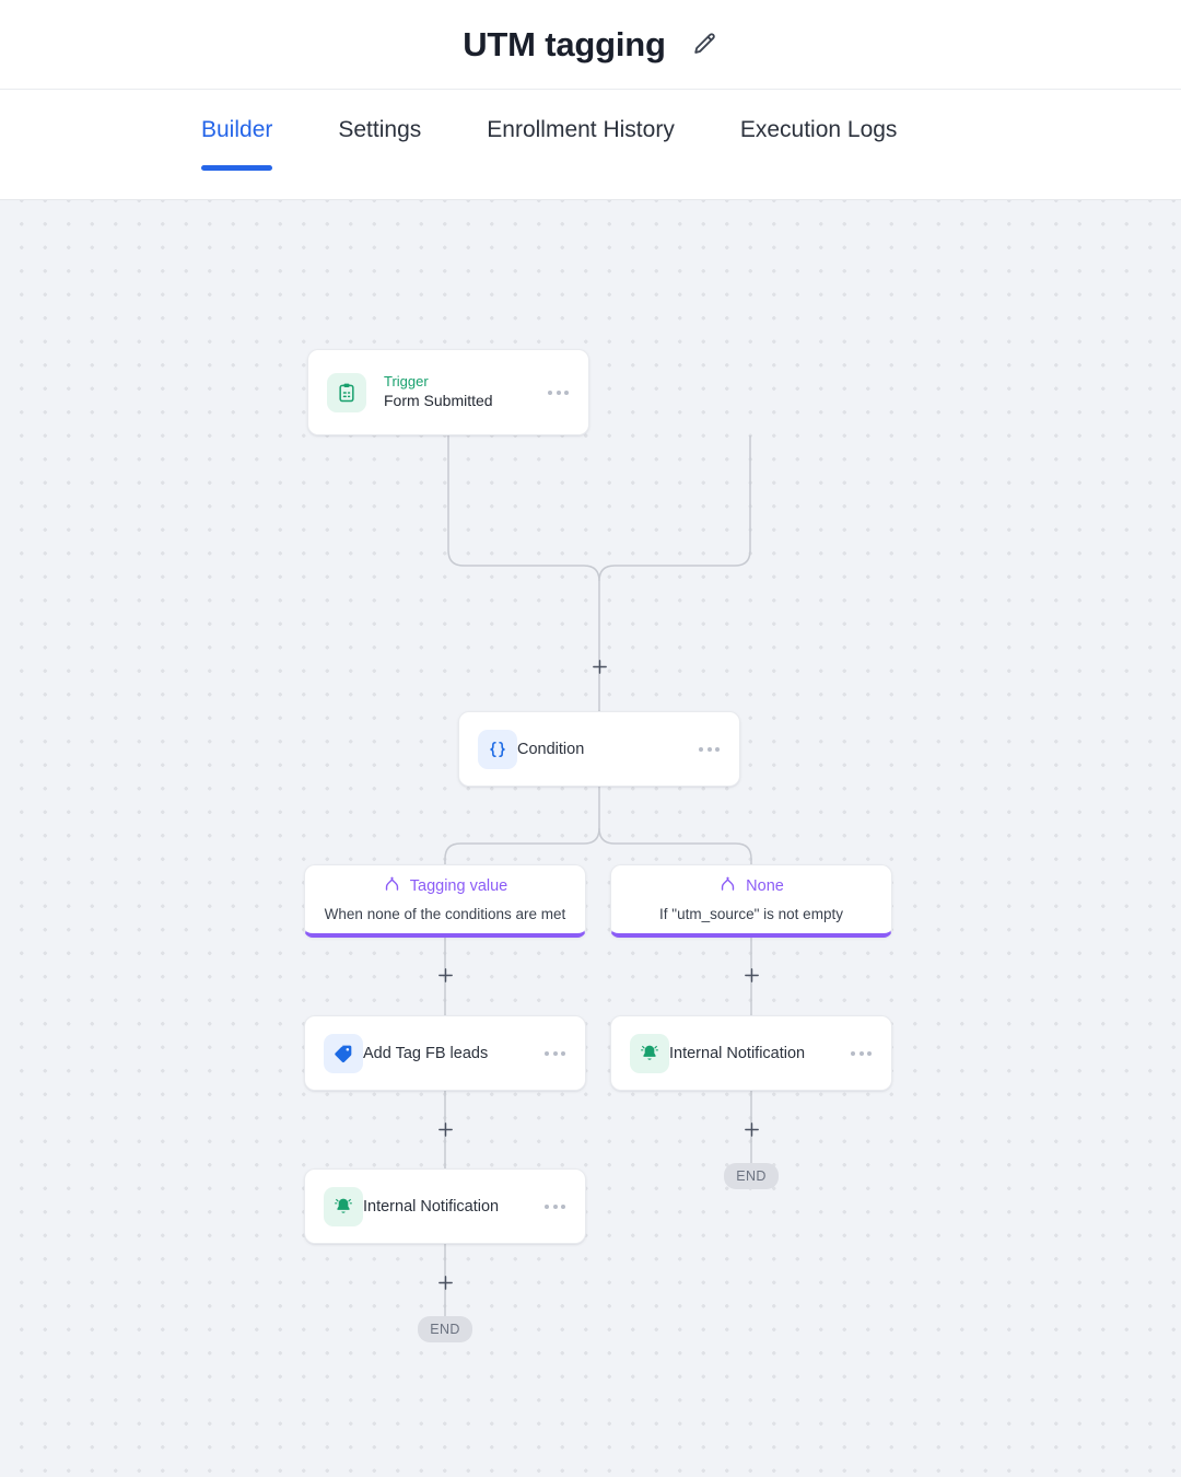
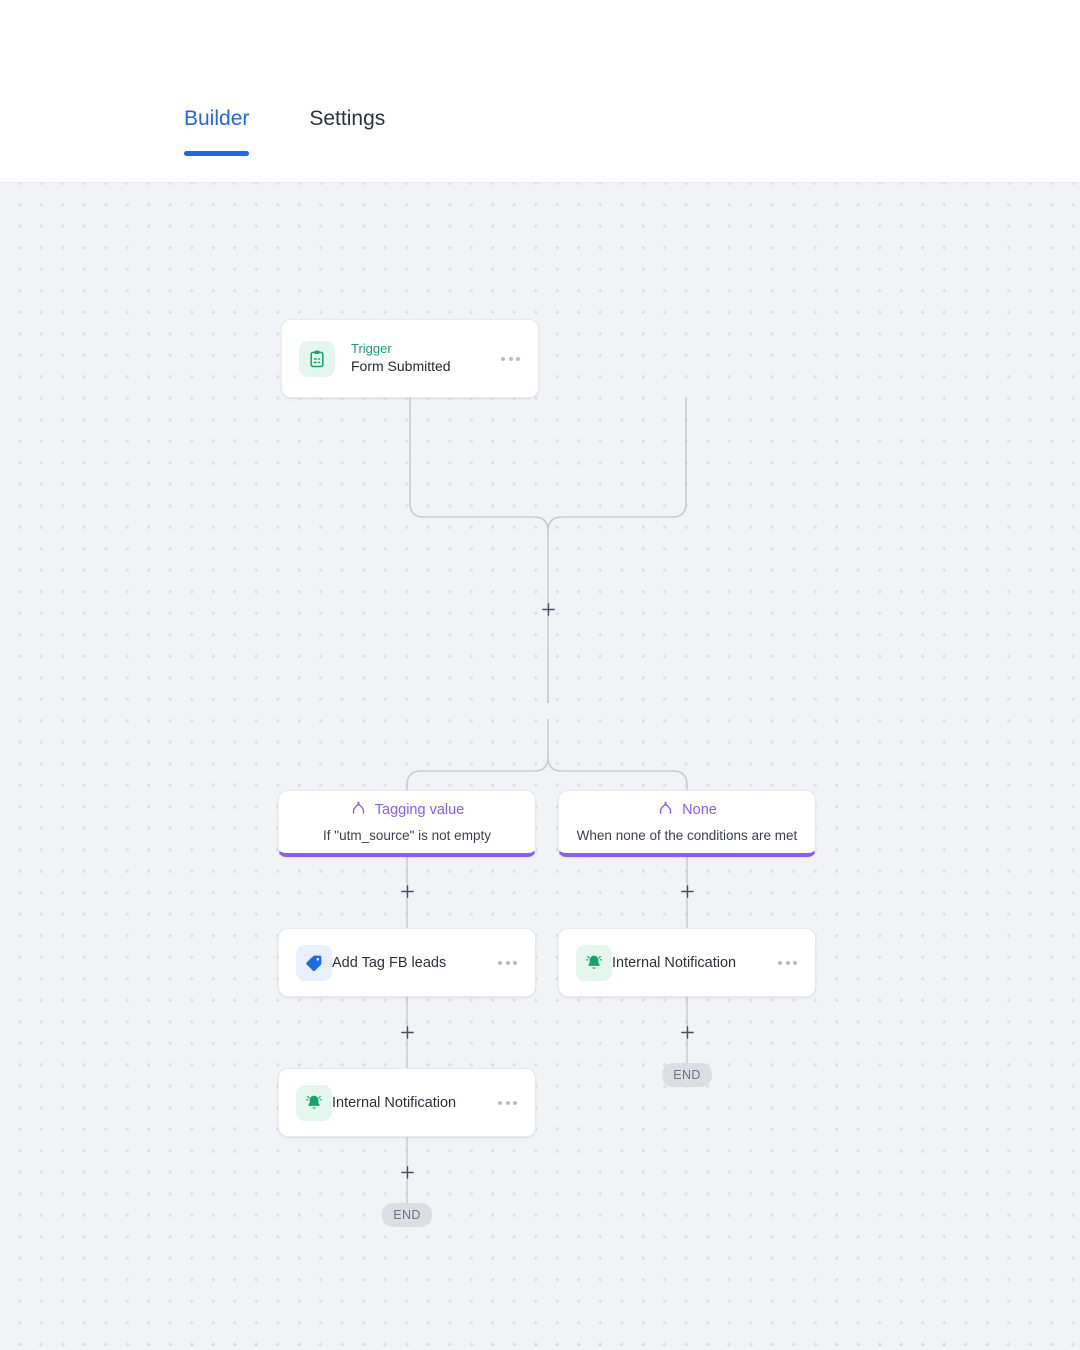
- UTM tagging
  Builder
  Settings
- Enrollment History
- Execution Logs
  Trigger
  Form Submitted
- Condition
  Tagging value
- When none of the conditions are met
+ If "utm_source" is not empty
  None
- If "utm_source" is not empty
+ When none of the conditions are met
  Add Tag FB leads
  Internal Notification
  END
  Internal Notification
  END
